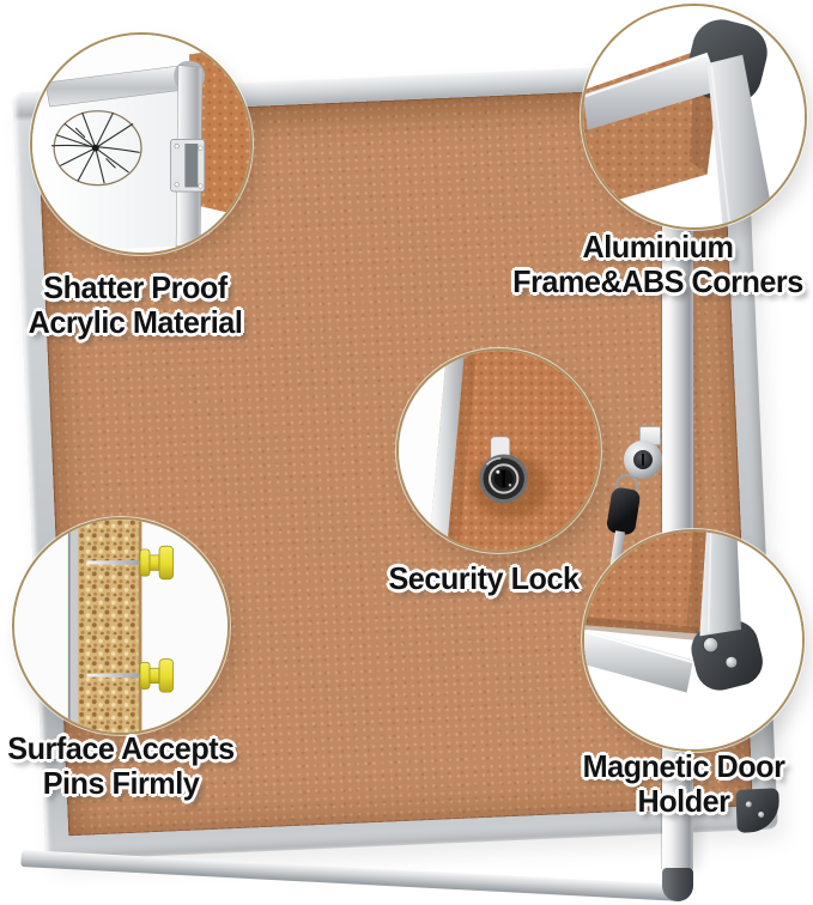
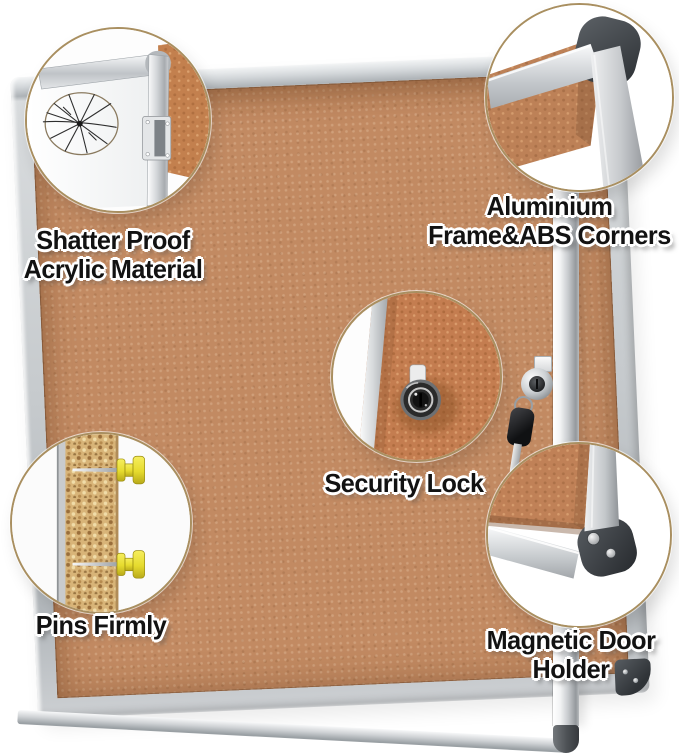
  Shatter Proof
  Acrylic Material
  Aluminium
  Frame&ABS Corners
  Security Lock
- Surface Accepts
  Pins Firmly
  Magnetic Door
  Holder
